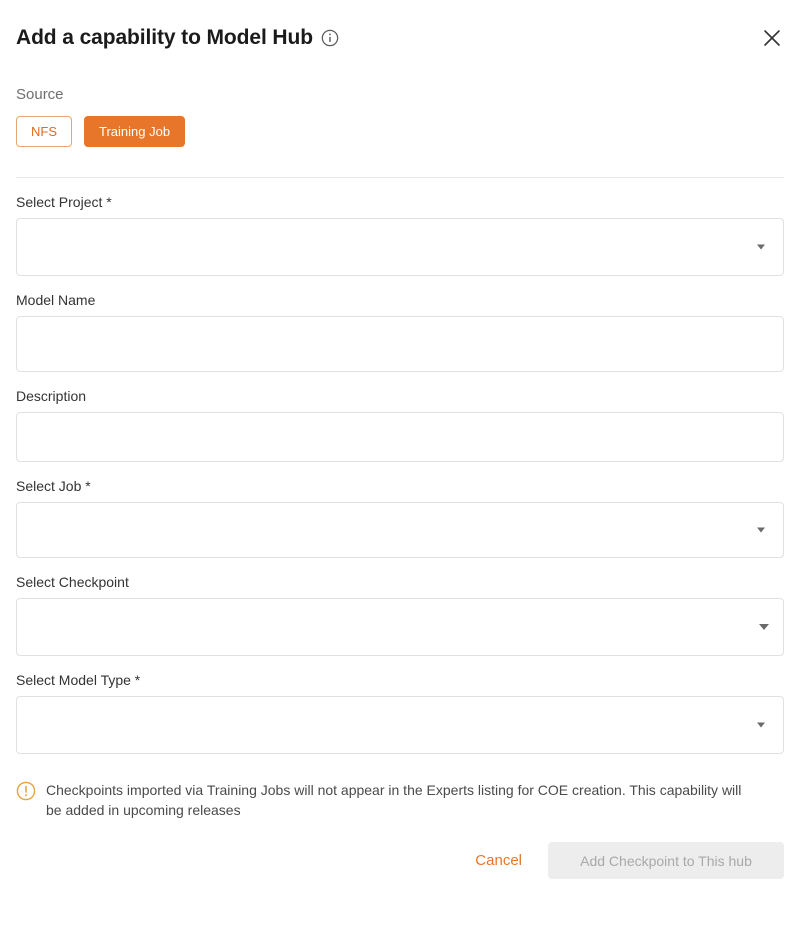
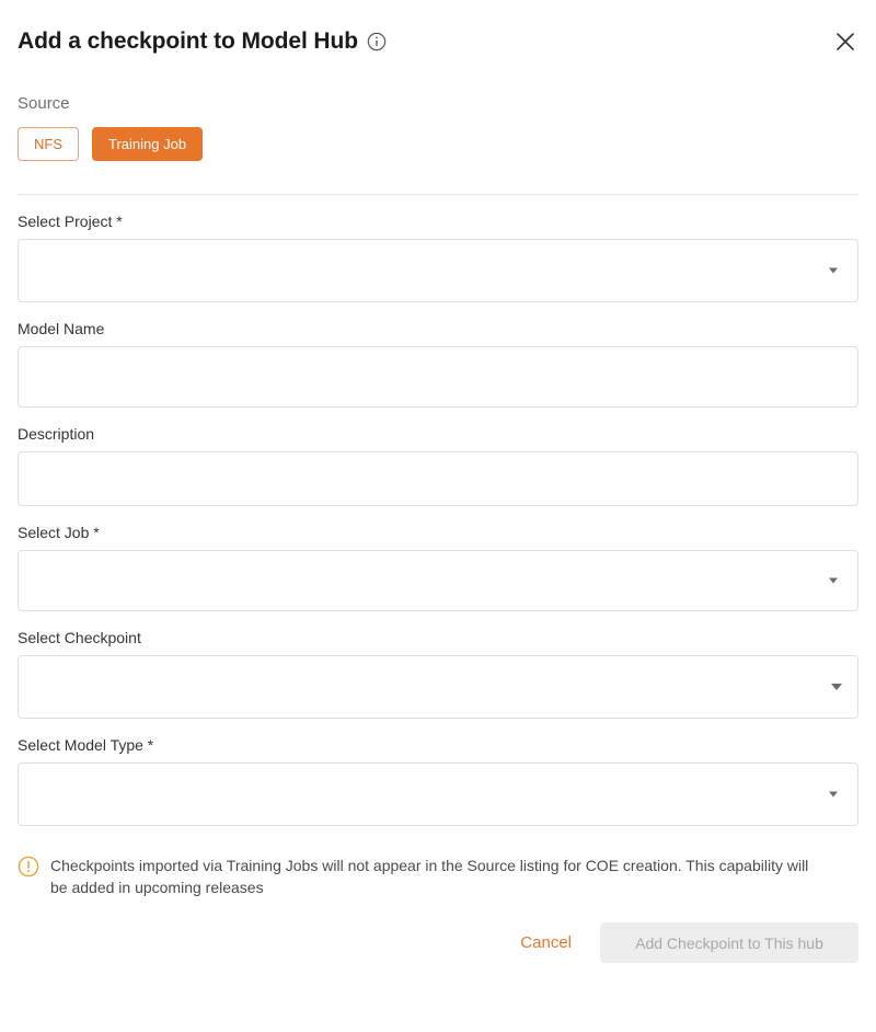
- Add a capability to Model Hub
+ Add a checkpoint to Model Hub
  Source
  NFS
  Training Job
  Select Project *
  Model Name
  Description
  Select Job *
  Select Checkpoint
  Select Model Type *
- Checkpoints imported via Training Jobs will not appear in the Experts listing for COE creation. This capability will be added in upcoming releases
+ Checkpoints imported via Training Jobs will not appear in the Source listing for COE creation. This capability will be added in upcoming releases
  Cancel
  Add Checkpoint to This hub
